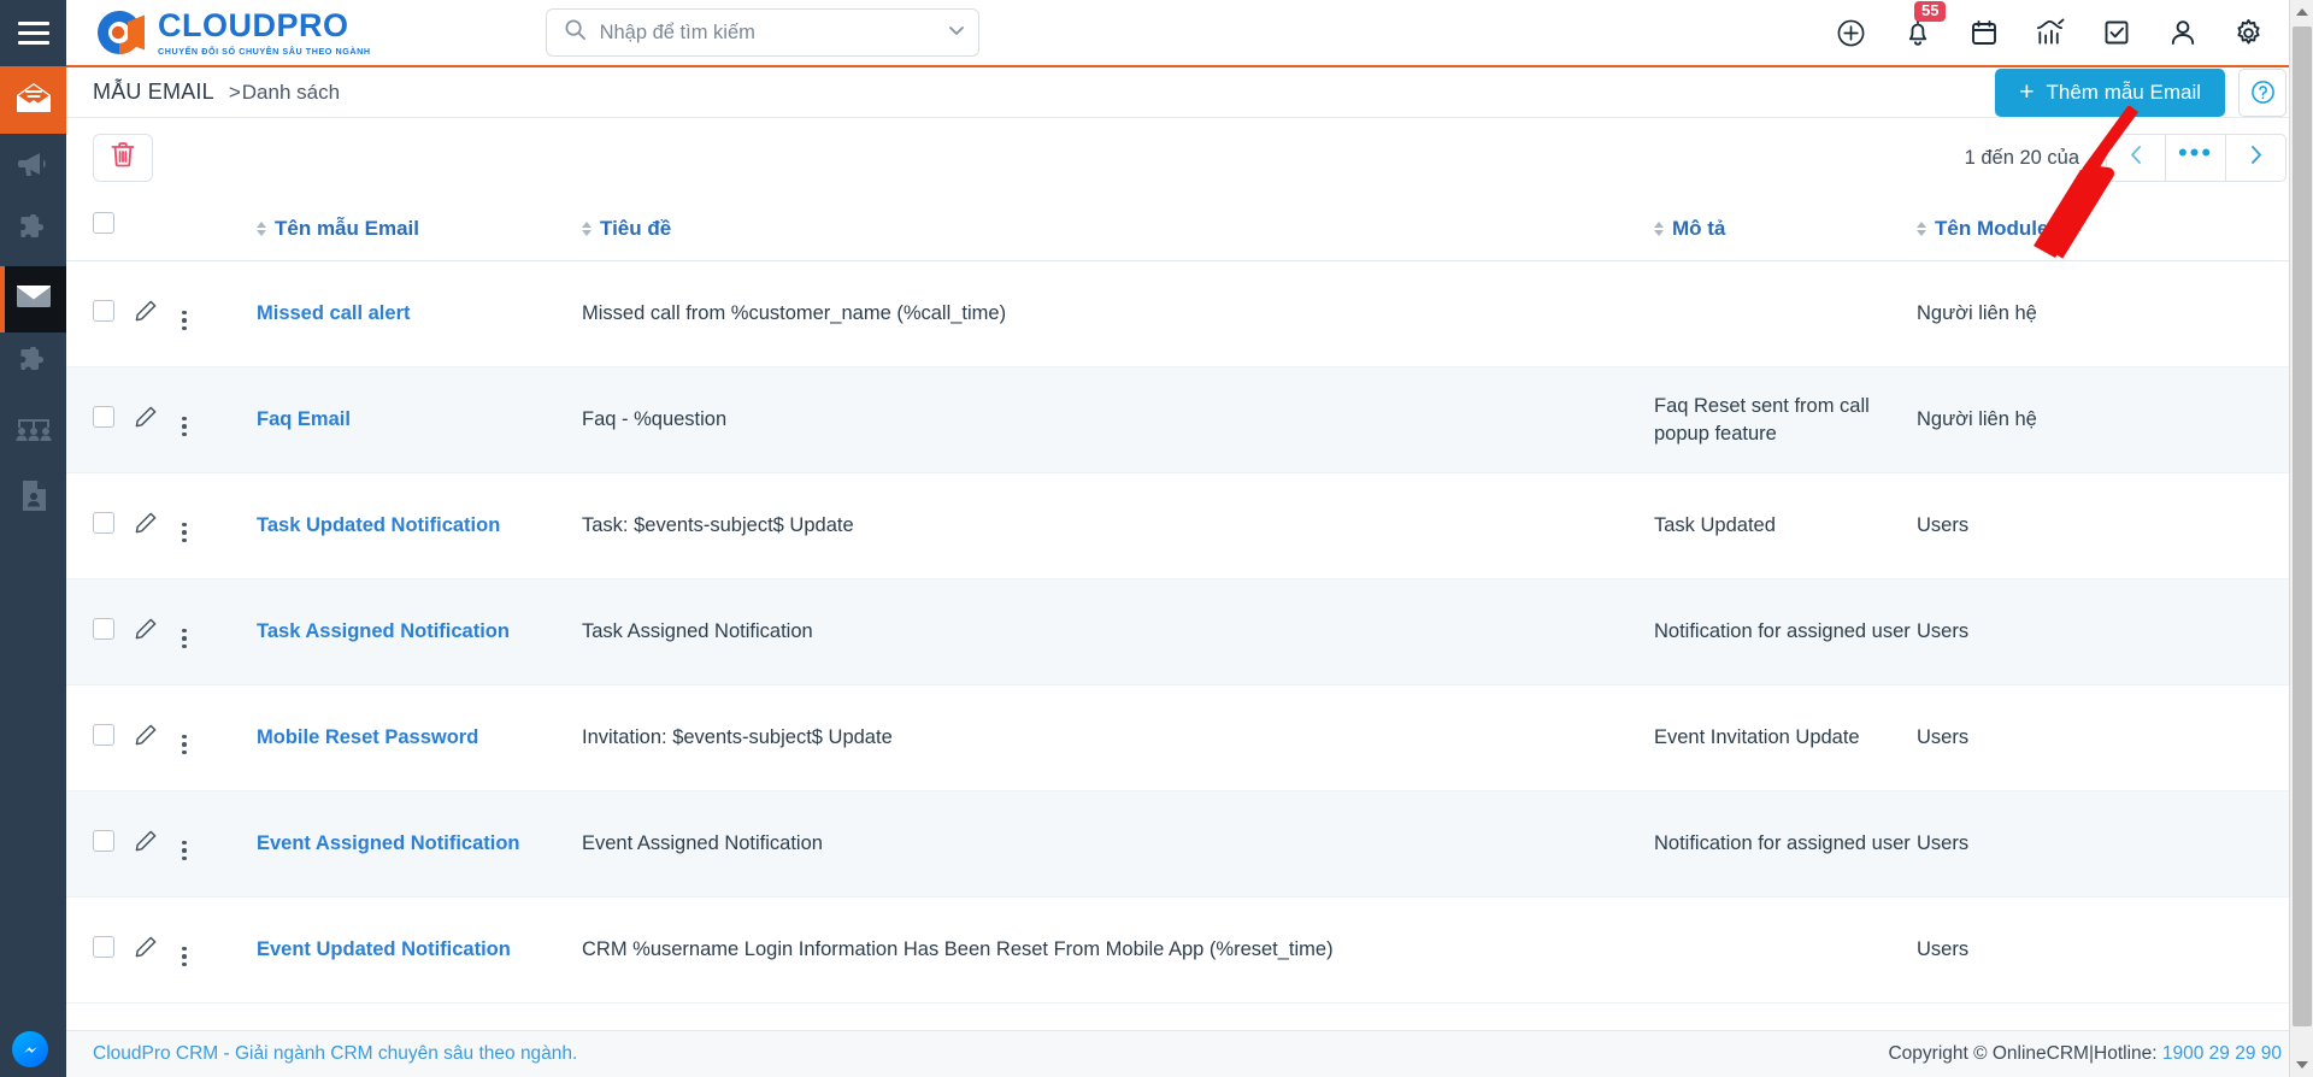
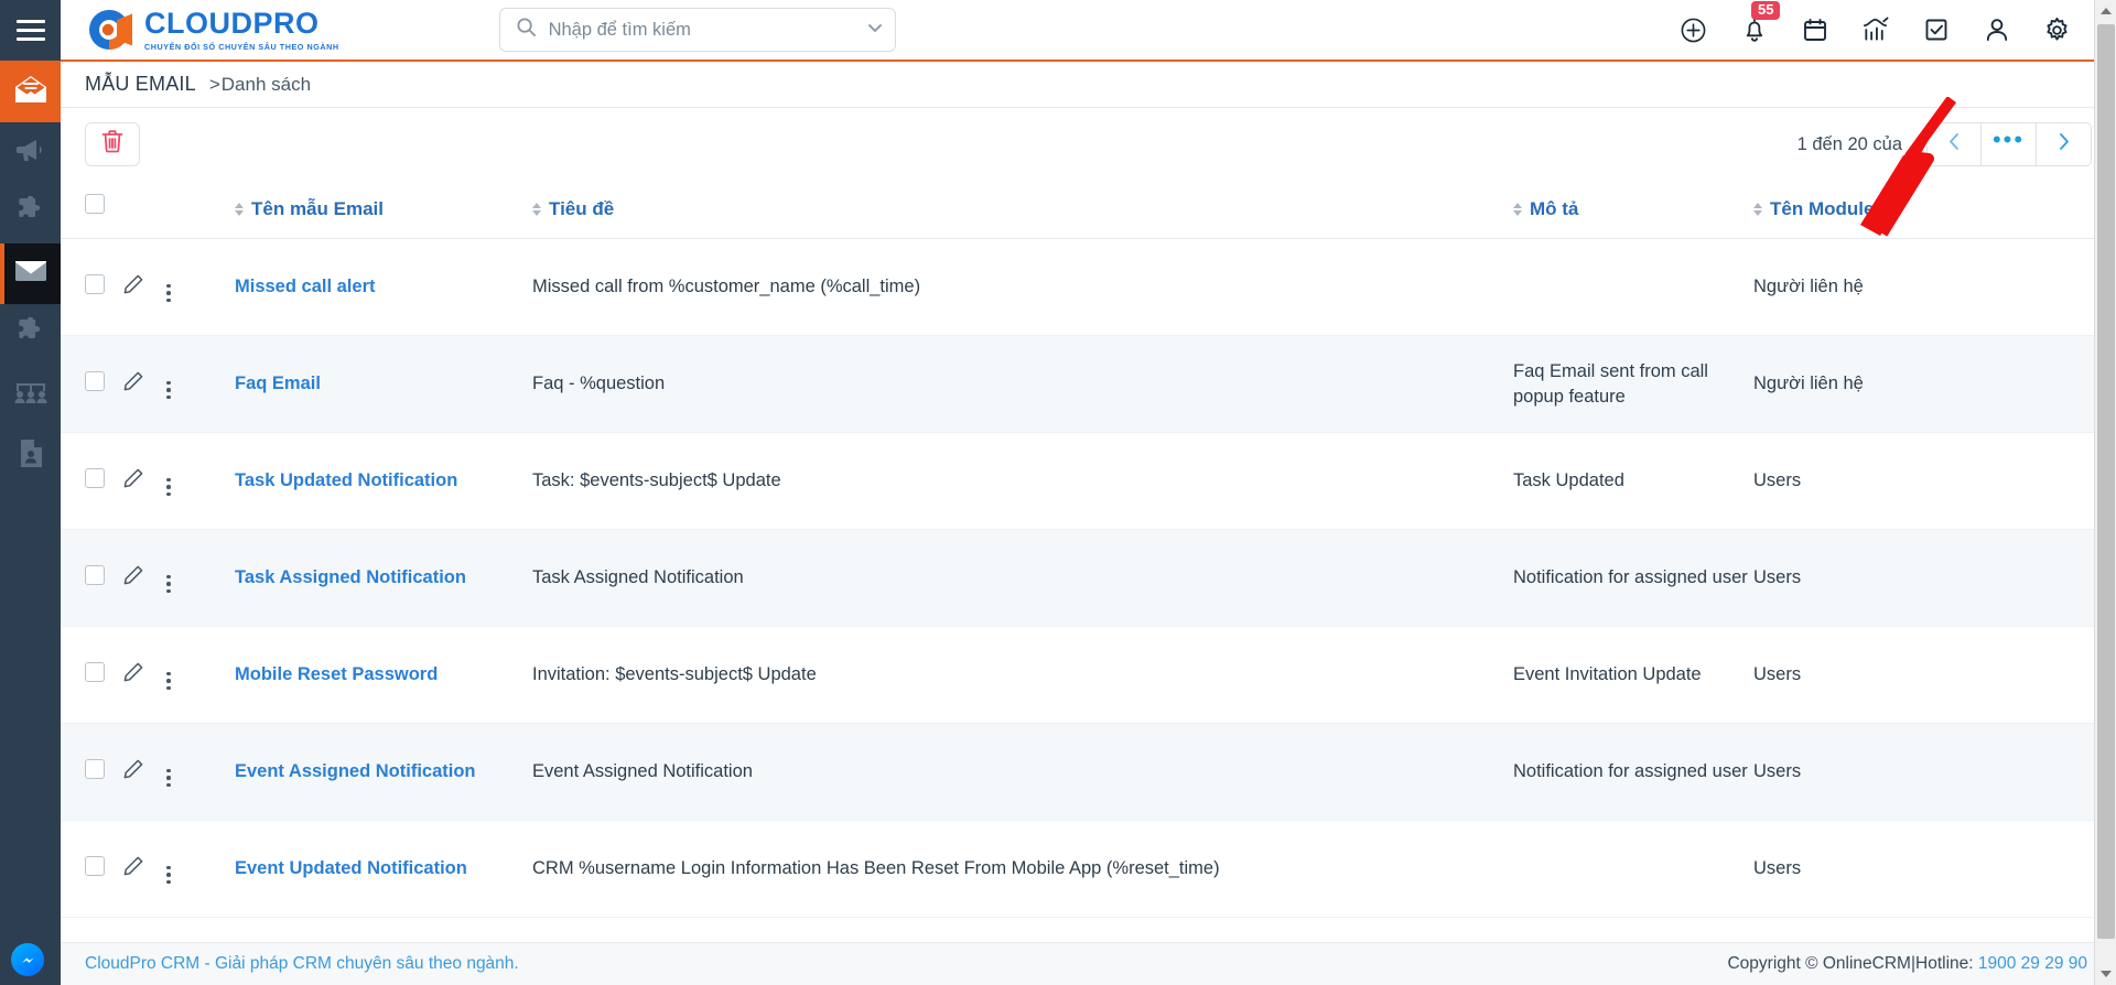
  CLOUDPRO
  CHUYỂN ĐỔI SỐ CHUYÊN SÂU THEO NGÀNH
  Nhập để tìm kiếm
  55
  MẪU EMAIL
  >
  Danh sách
- +
- Thêm mẫu Email
  1 đến 20 của
  •••
  			Tên mẫu Email	Tiêu đề	Mô tả	Tên Module
  			Missed call alert	Missed call from %customer_name (%call_time)		Người liên hệ
- 			Faq Email	Faq - %question	Faq Reset sent from call popup feature	Người liên hệ
+ 			Faq Email	Faq - %question	Faq Email sent from call popup feature	Người liên hệ
  			Task Updated Notification	Task: $events-subject$ Update	Task Updated	Users
  			Task Assigned Notification	Task Assigned Notification	Notification for assigned user	Users
  			Mobile Reset Password	Invitation: $events-subject$ Update	Event Invitation Update	Users
  			Event Assigned Notification	Event Assigned Notification	Notification for assigned user	Users
  			Event Updated Notification	CRM %username Login Information Has Been Reset From Mobile App (%reset_time)		Users
- CloudPro CRM - Giải ngành CRM chuyên sâu theo ngành.
+ CloudPro CRM - Giải pháp CRM chuyên sâu theo ngành.
  Copyright © OnlineCRM|Hotline: 1900 29 29 90
